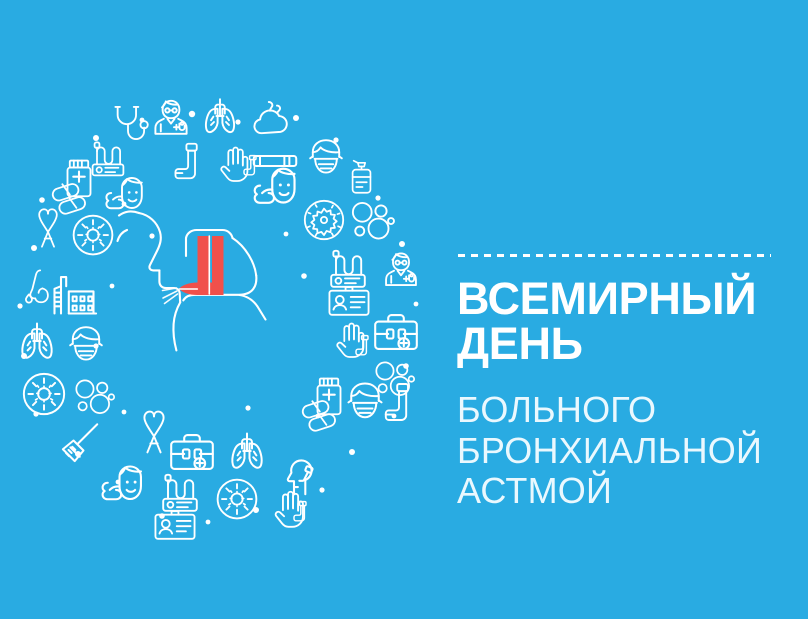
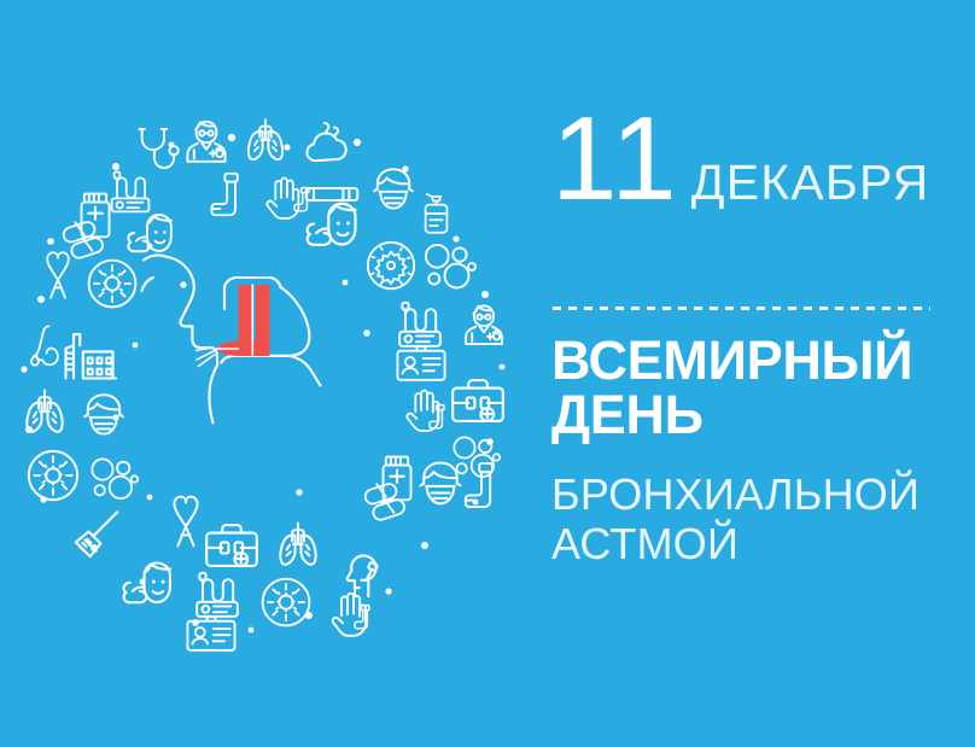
+ 11
+ ДЕКАБРЯ
  ВСЕМИРНЫЙ
  ДЕНЬ
- БОЛЬНОГО
  БРОНХИАЛЬНОЙ
  АСТМОЙ
